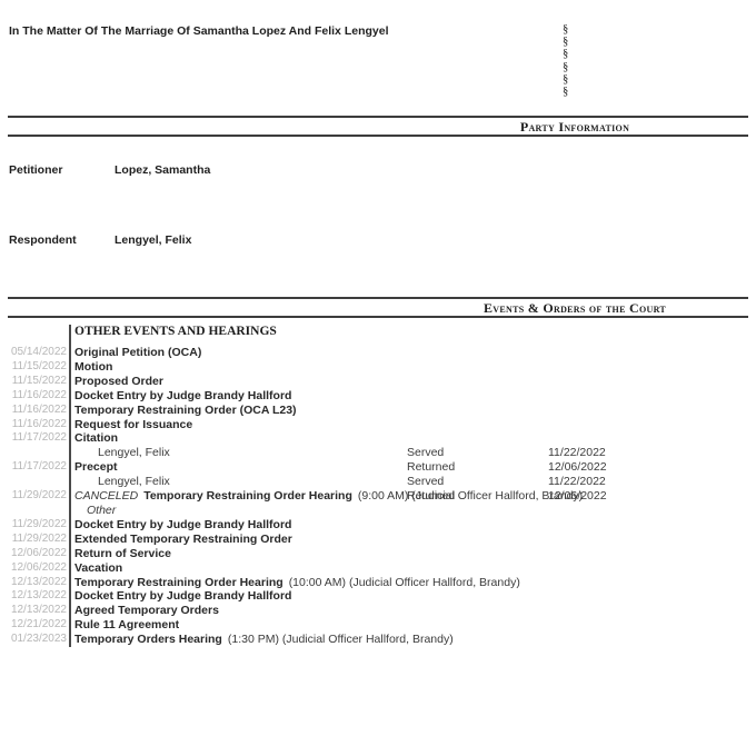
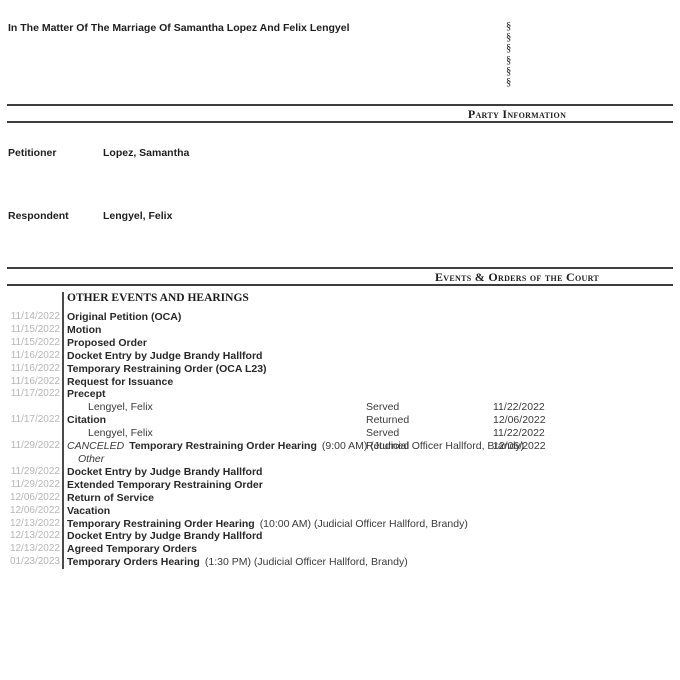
  In The Matter Of The Marriage Of Samantha Lopez And Felix Lengyel
  §
  §
  §
  §
  §
  §
  Party Information
  Petitioner
  Lopez, Samantha
  Respondent
  Lengyel, Felix
  Events & Orders of the Court
  OTHER EVENTS AND HEARINGS
- 05/14/2022
+ 11/14/2022
  Original Petition (OCA)
  11/15/2022
  Motion
  11/15/2022
  Proposed Order
  11/16/2022
  Docket Entry by Judge Brandy Hallford
  11/16/2022
  Temporary Restraining Order (OCA L23)
  11/16/2022
  Request for Issuance
  11/17/2022
- Citation
+ Precept
  Lengyel, Felix
  Served
  11/22/2022
  Returned
  12/06/2022
  11/17/2022
- Precept
+ Citation
  Lengyel, Felix
  Served
  11/22/2022
  Returned
  12/06/2022
  11/29/2022
  CANCELED Temporary Restraining Order Hearing (9:00 AM) (Judicial Officer Hallford, Brandy)
  Other
  11/29/2022
  Docket Entry by Judge Brandy Hallford
  11/29/2022
  Extended Temporary Restraining Order
  12/06/2022
  Return of Service
  12/06/2022
  Vacation
  12/13/2022
  Temporary Restraining Order Hearing (10:00 AM) (Judicial Officer Hallford, Brandy)
  12/13/2022
  Docket Entry by Judge Brandy Hallford
  12/13/2022
  Agreed Temporary Orders
- 12/21/2022
- Rule 11 Agreement
  01/23/2023
  Temporary Orders Hearing (1:30 PM) (Judicial Officer Hallford, Brandy)
